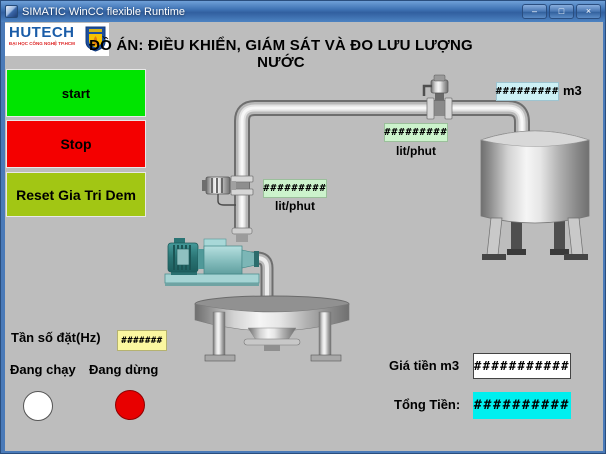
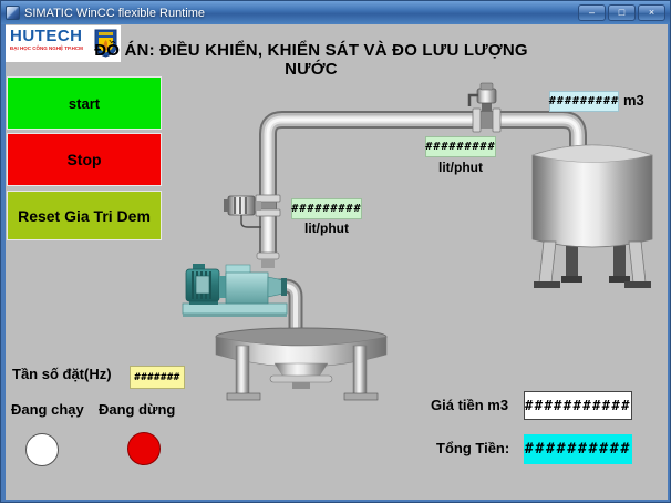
  SIMATIC WinCC flexible Runtime
  –
  □
  ×
  HUTECH
- ĐỒ ÁN: ĐIỀU KHIỂN, GIÁM SÁT VÀ ĐO LƯU LƯỢNG NƯỚC
+ ĐỒ ÁN: ĐIỀU KHIỂN, KHIỂN SÁT VÀ ĐO LƯU LƯỢNG NƯỚC
  start
  Stop
  Reset Gia Tri Dem
  #########
  lit/phut
  #########
  lit/phut
  #########
  m3
  Tần số đặt(Hz)
  #######
  Đang chạy
  Đang dừng
  Giá tiền m3
  ###########
  Tổng Tiền:
  ##########
